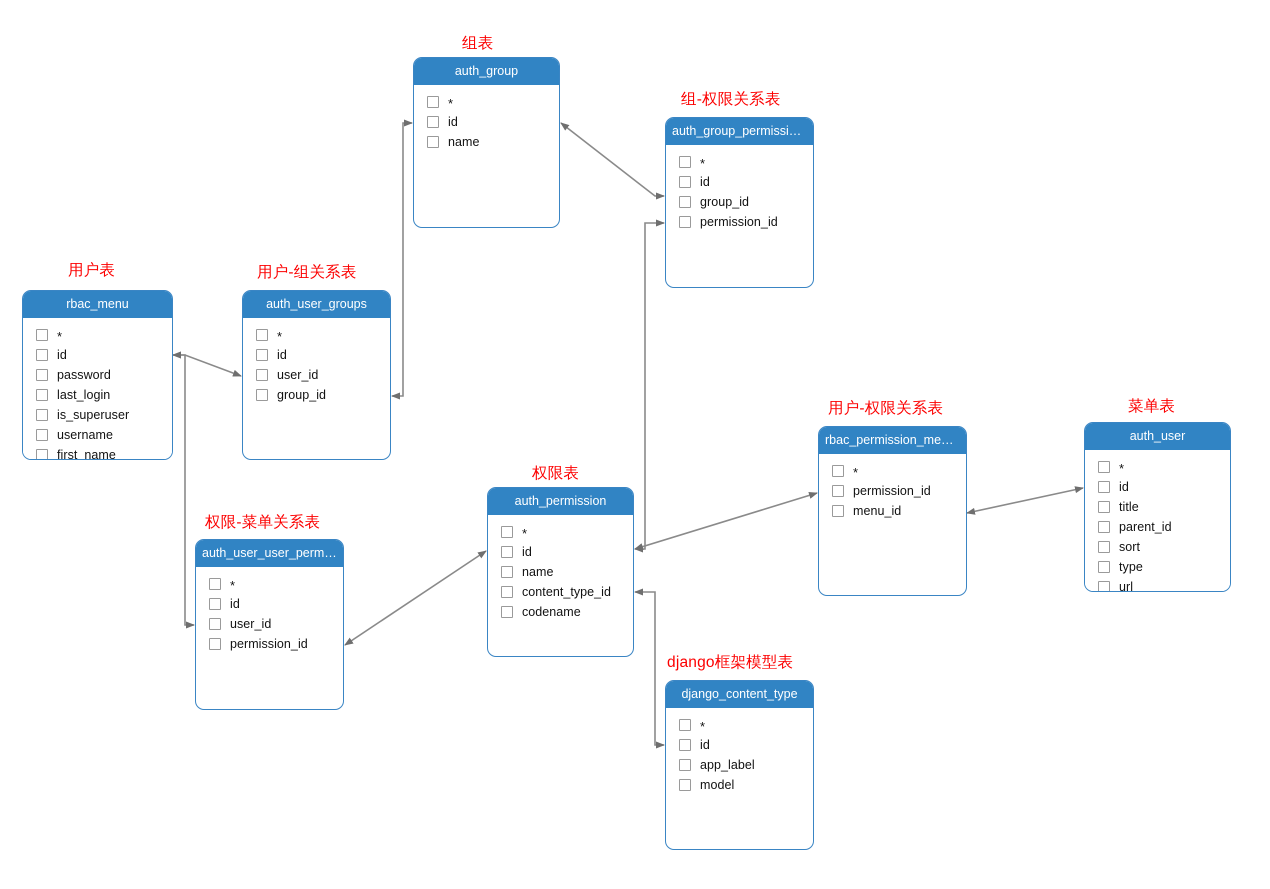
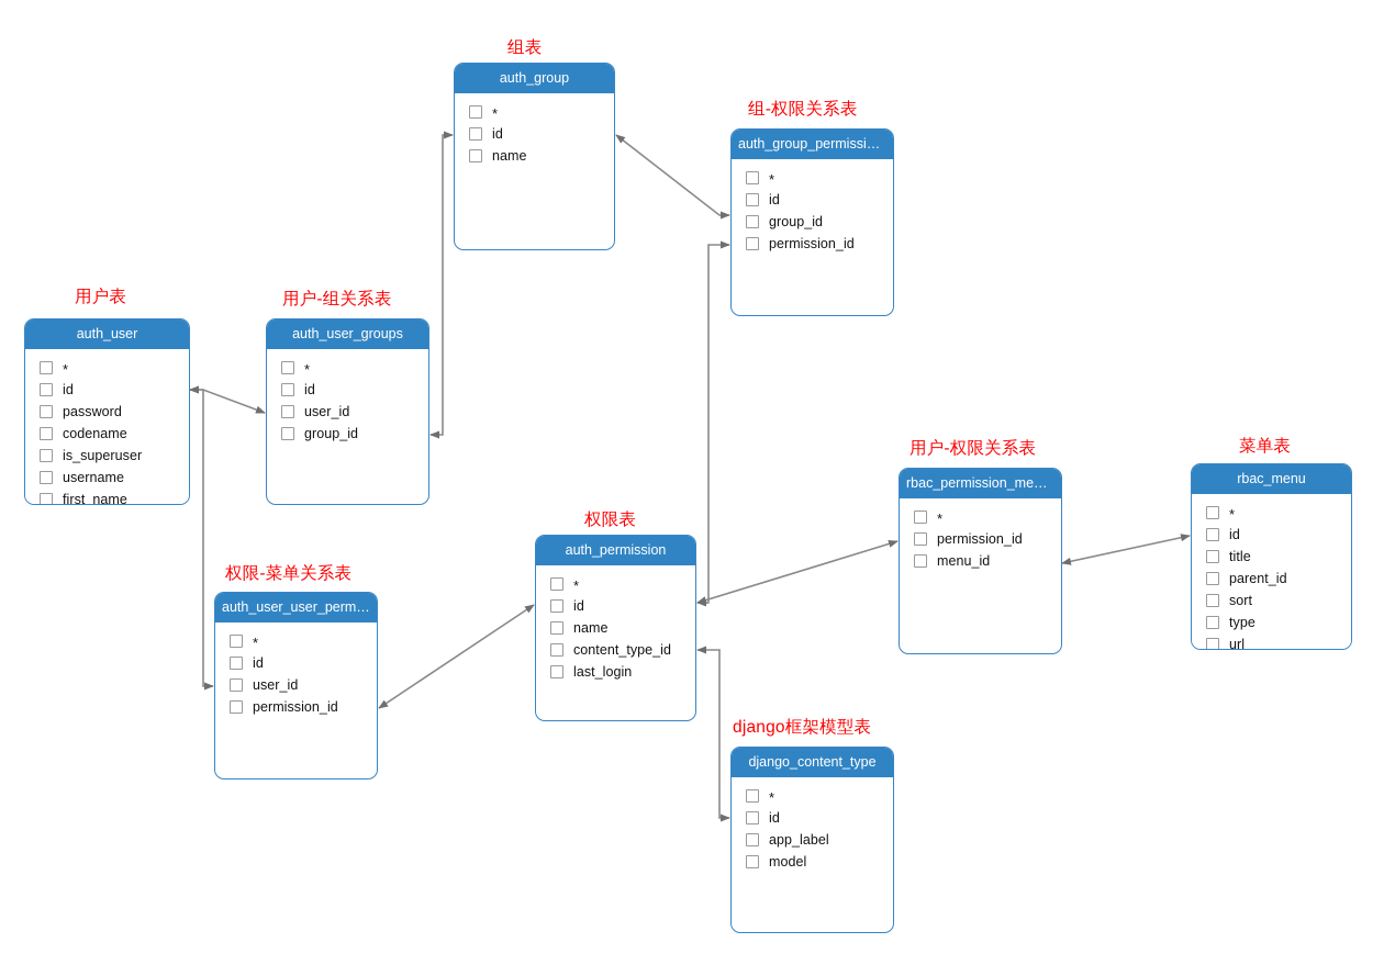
  auth_group
  *
  id
  name
  auth_group_permissions
  *
  id
  group_id
  permission_id
- rbac_menu
+ auth_user
  *
  id
  password
- last_login
+ codename
  is_superuser
  username
  first_name
  auth_user_groups
  *
  id
  user_id
  group_id
  rbac_permission_menus
  *
  permission_id
  menu_id
- auth_user
+ rbac_menu
  *
  id
  title
  parent_id
  sort
  type
  url
  auth_permission
  *
  id
  name
  content_type_id
- codename
+ last_login
  auth_user_user_permissi
  *
  id
  user_id
  permission_id
  django_content_type
  *
  id
  app_label
  model
  组表
  组-权限关系表
  用户表
  用户-组关系表
  用户-权限关系表
  菜单表
  权限表
  权限-菜单关系表
  django框架模型表
